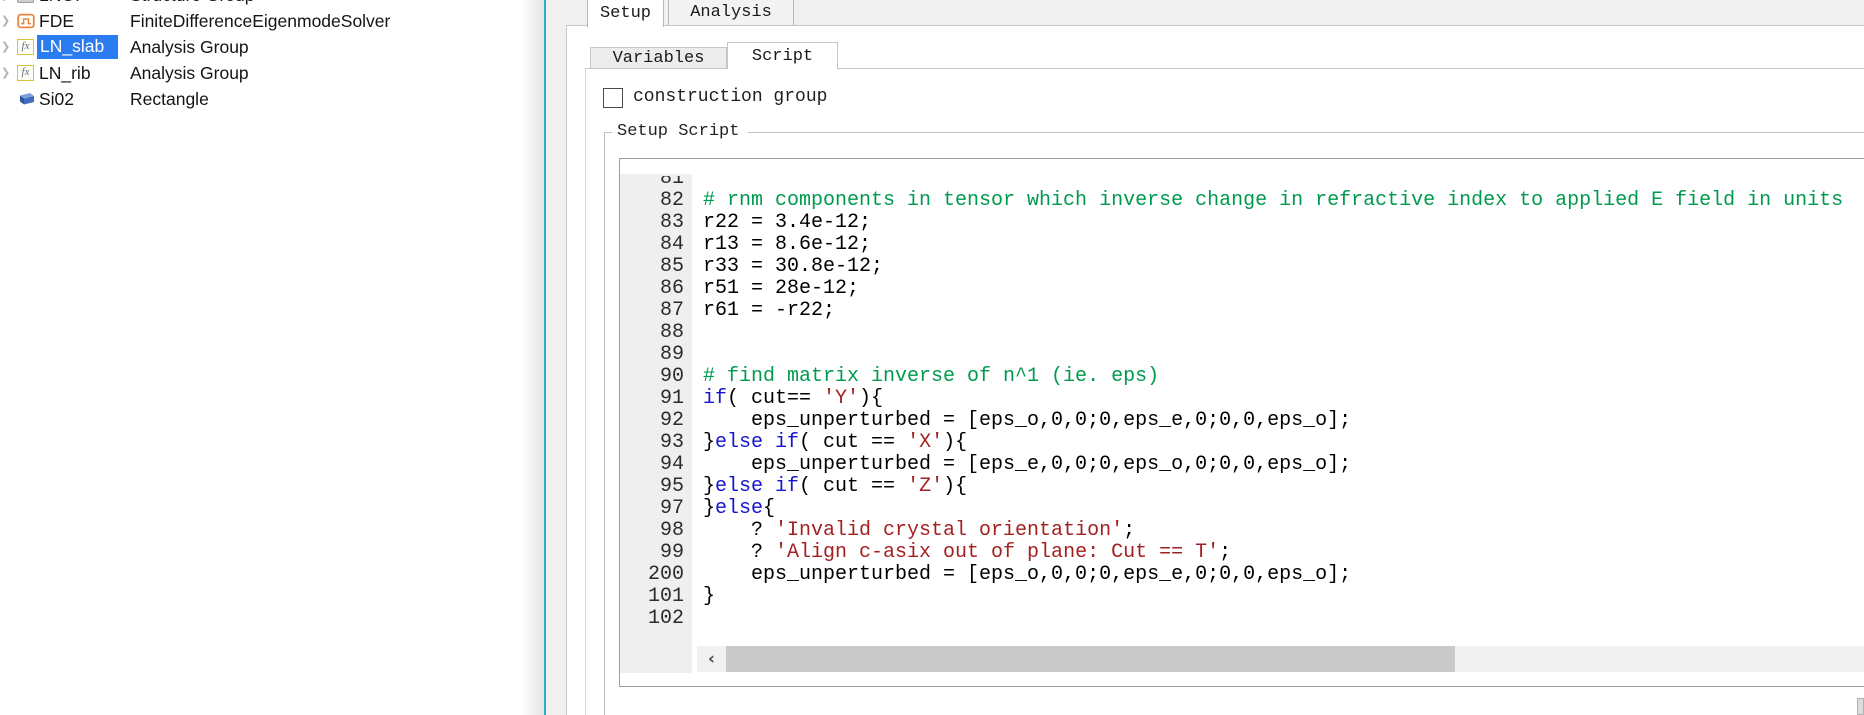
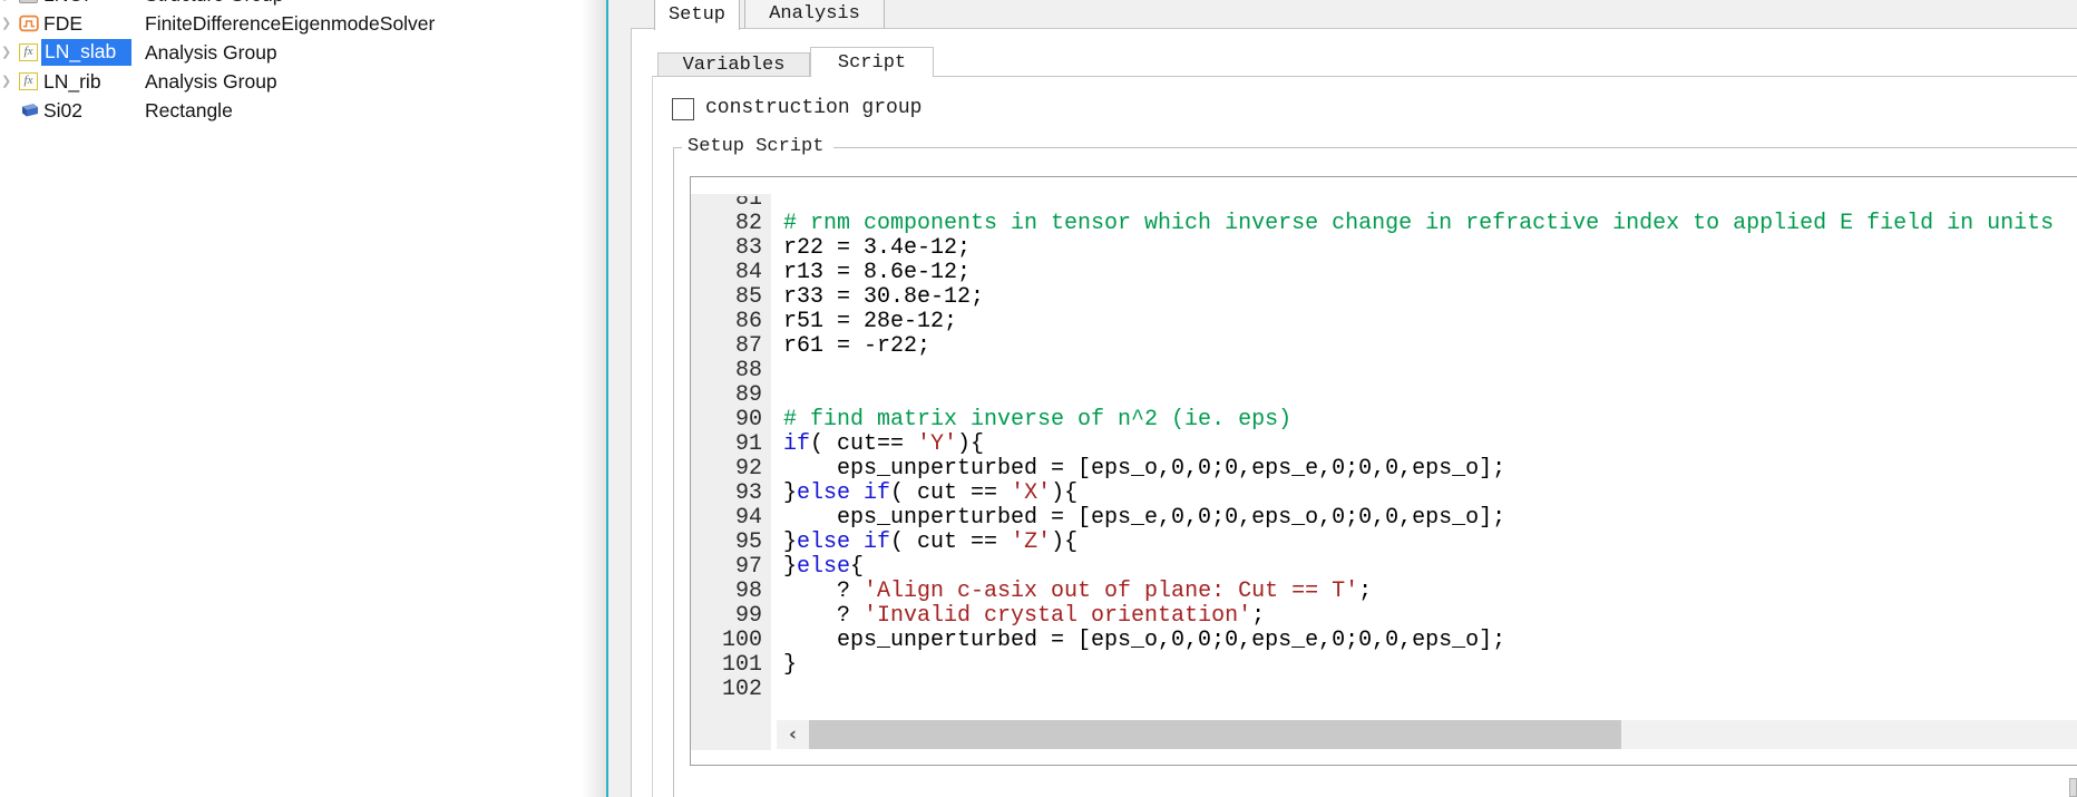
  ❯
  FDE
  FiniteDifferenceEigenmodeSolver
  ❯
  fx
  LN_slab
  Analysis Group
  ❯
  fx
  LN_rib
  Analysis Group
  Si02
  Rectangle
  Setup
  Analysis
  Variables
  Script
  construction group
  Setup Script
  81
  82
  # rnm components in tensor which inverse change in refractive index to applied E field in units
  83
  r22 = 3.4e-12;
  84
  r13 = 8.6e-12;
  85
  r33 = 30.8e-12;
  86
  r51 = 28e-12;
  87
  r61 = -r22;
  88
  89
  90
- # find matrix inverse of n^1 (ie. eps)
+ # find matrix inverse of n^2 (ie. eps)
  91
  if( cut== 'Y'){
  92
  eps_unperturbed = [eps_o,0,0;0,eps_e,0;0,0,eps_o];
  93
  }else if( cut == 'X'){
  94
  eps_unperturbed = [eps_e,0,0;0,eps_o,0;0,0,eps_o];
  95
  }else if( cut == 'Z'){
  97
  }else{
  98
- ? 'Invalid crystal orientation';
+ ? 'Align c-asix out of plane: Cut == T';
  99
- ? 'Align c-asix out of plane: Cut == T';
+ ? 'Invalid crystal orientation';
- 200
+ 100
  eps_unperturbed = [eps_o,0,0;0,eps_e,0;0,0,eps_o];
  101
  }
  102
  ‹
